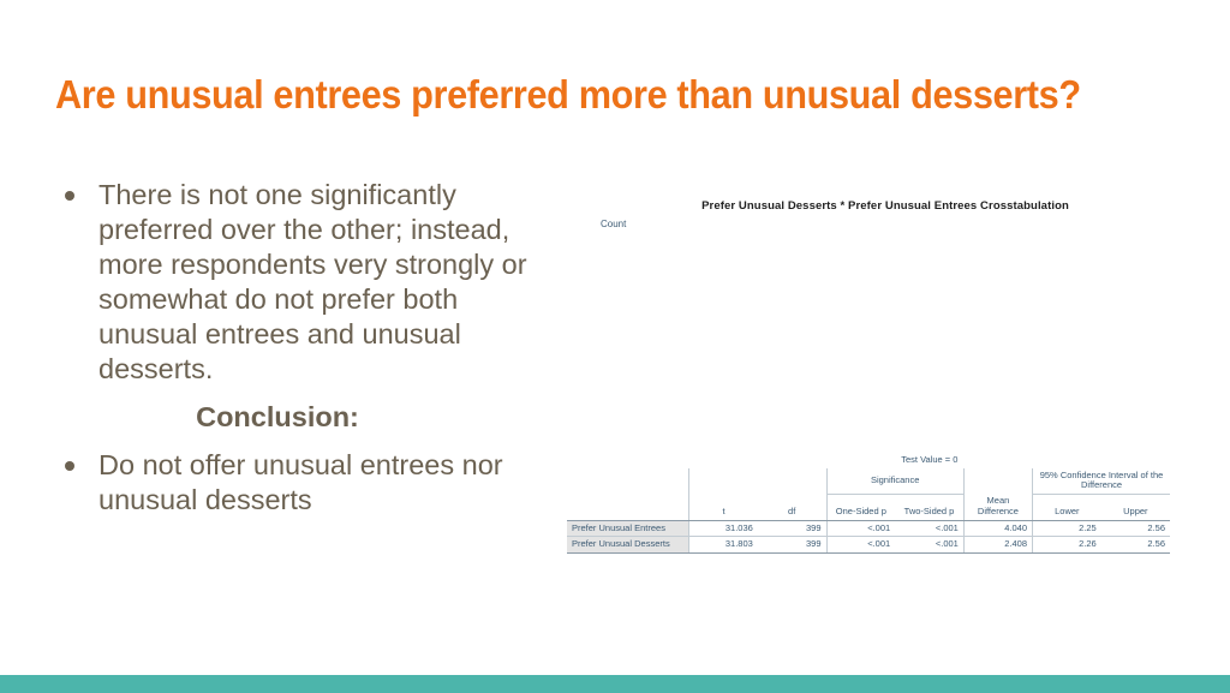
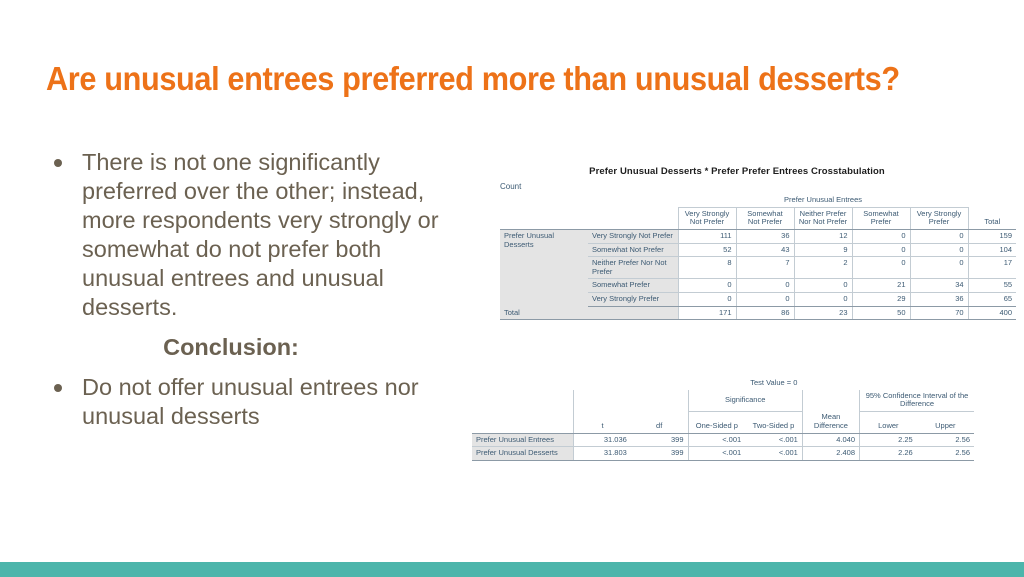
  Are unusual entrees preferred more than unusual desserts?
  There is not one significantly preferred over the other; instead, more respondents very strongly or somewhat do not prefer both unusual entrees and unusual desserts.
  Conclusion:
  Do not offer unusual entrees nor unusual desserts
- Prefer Unusual Desserts * Prefer Unusual Entrees Crosstabulation
+ Prefer Unusual Desserts * Prefer Prefer Entrees Crosstabulation
  Count
+ 		Prefer Unusual Entrees
+ 		Very Strongly Not Prefer	Somewhat Not Prefer	Neither Prefer Nor Not Prefer	Somewhat Prefer	Very Strongly Prefer	Total
+ Prefer Unusual Desserts	Very Strongly Not Prefer	111	36	12	0	0	159
+ Somewhat Not Prefer	52	43	9	0	0	104
+ Neither Prefer Nor Not Prefer	8	7	2	0	0	17
+ Somewhat Prefer	0	0	0	21	34	55
+ Very Strongly Prefer	0	0	0	29	36	65
+ Total	171	86	23	50	70	400
  	Test Value = 0
  			Significance		95% Confidence Interval of the Difference
  	t	df	One-Sided p	Two-Sided p	Mean Difference	Lower	Upper
  Prefer Unusual Entrees	31.036	399	<.001	<.001	4.040	2.25	2.56
  Prefer Unusual Desserts	31.803	399	<.001	<.001	2.408	2.26	2.56
